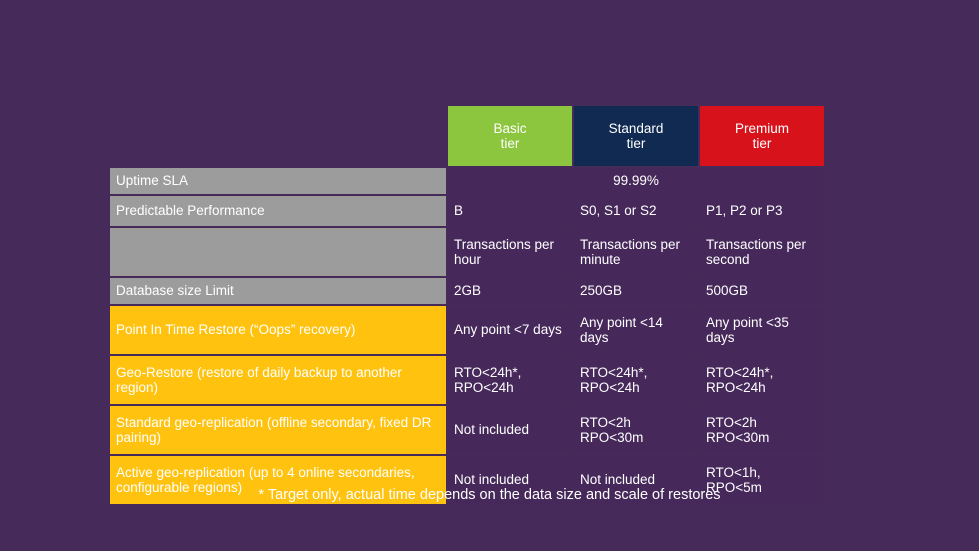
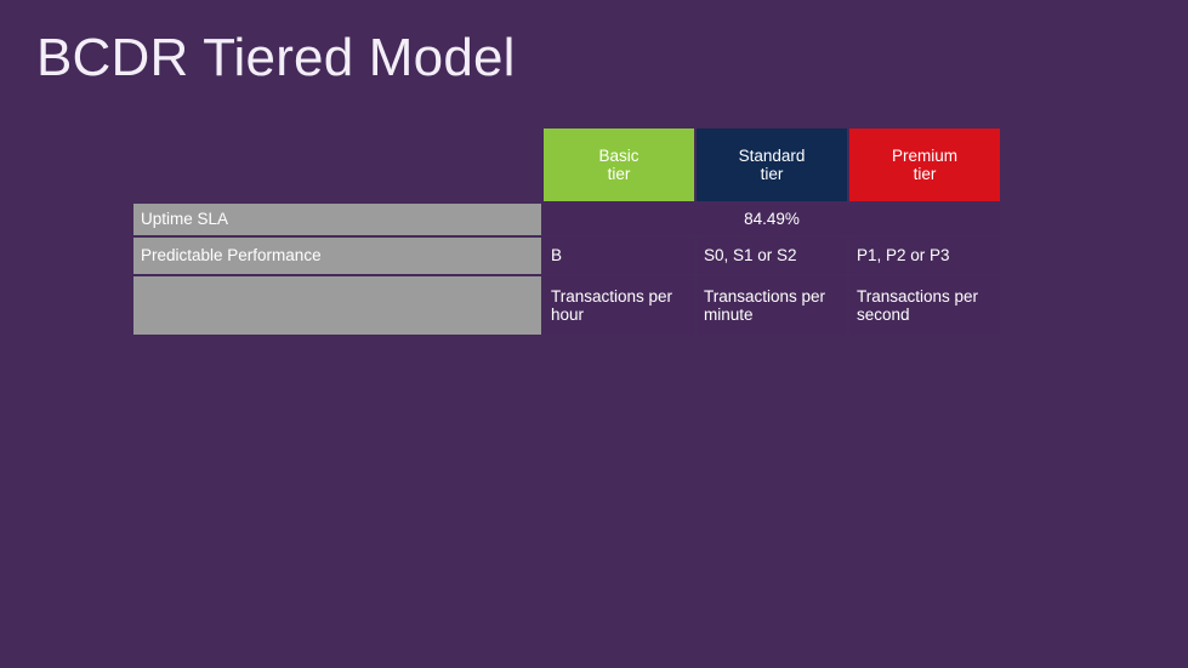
+ BCDR Tiered Model
  	Basic tier	Standard tier	Premium tier
- Uptime SLA	99.99%
+ Uptime SLA	84.49%
  Predictable Performance	B	S0, S1 or S2	P1, P2 or P3
  	Transactions per hour	Transactions per minute	Transactions per second
- Database size Limit	2GB	250GB	500GB
- Point In Time Restore (“Oops” recovery)	Any point <7 days	Any point <14 days	Any point <35 days
- Geo-Restore (restore of daily backup to another region)	RTO<24h*, RPO<24h	RTO<24h*, RPO<24h	RTO<24h*, RPO<24h
- Standard geo-replication (offline secondary, fixed DR pairing)	Not included	RTO<2h RPO<30m	RTO<2h RPO<30m
- Active geo-replication (up to 4 online secondaries, configurable regions)	Not included	Not included	RTO<1h, RPO<5m
- * Target only, actual time depends on the data size and scale of restores
